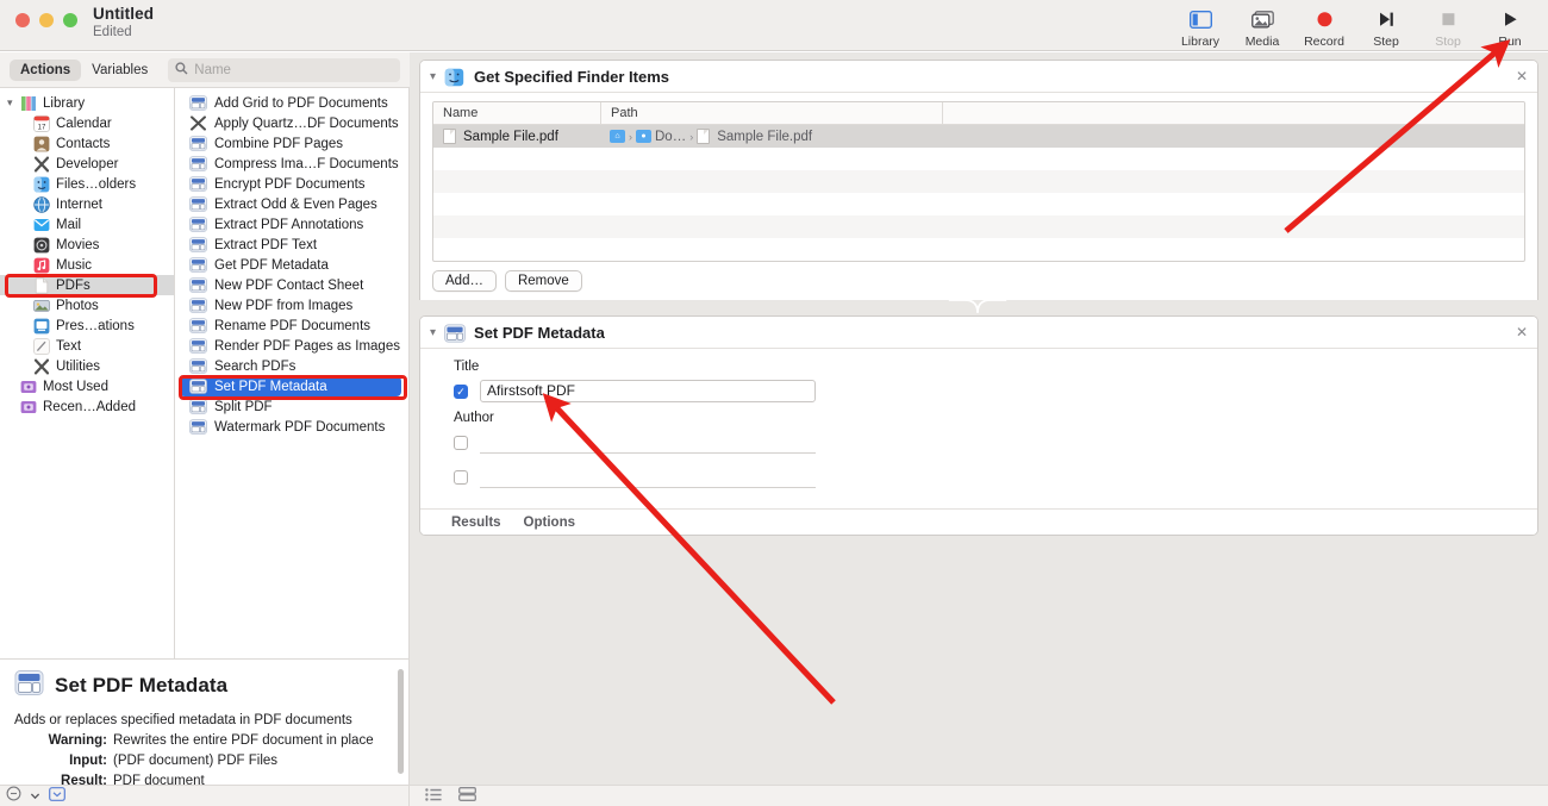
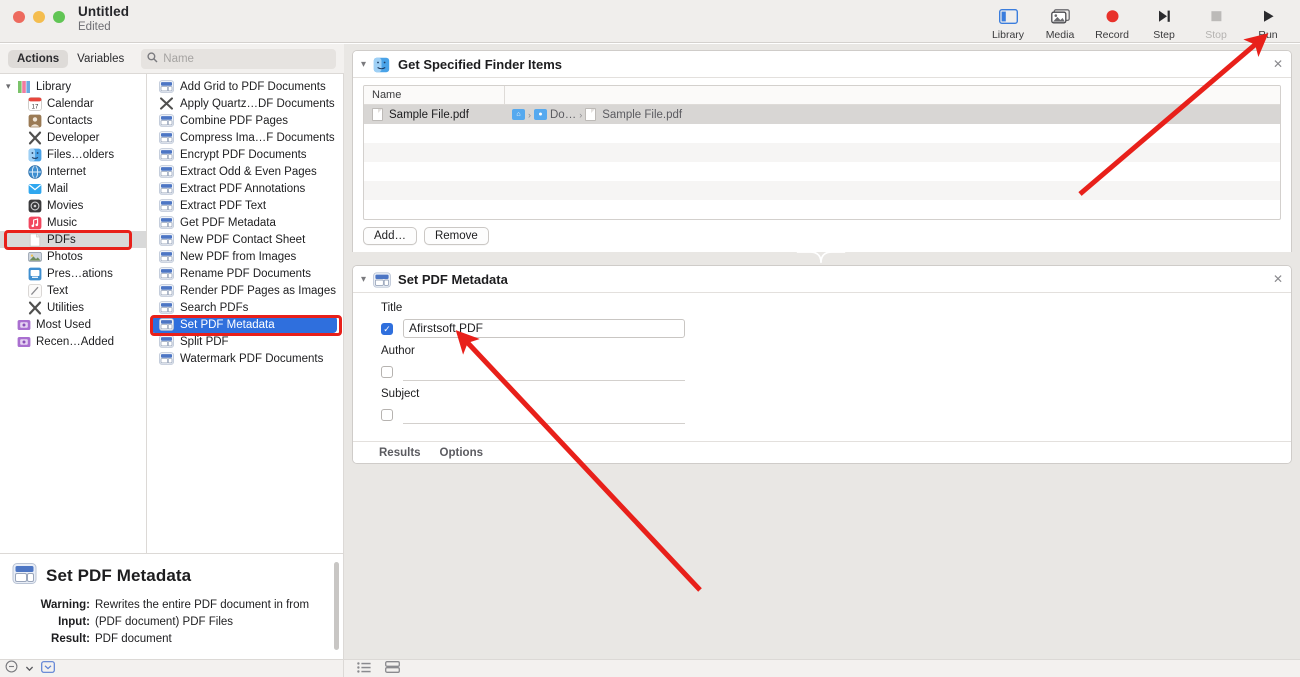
  Untitled
  Edited
  Library
  Media
  Record
  Step
  Stop
  Run
  Actions
  Variables
  Name
  ▾
  Library
  Calendar
  Contacts
  Developer
  Files…olders
  Internet
  Mail
  Movies
  Music
  PDFs
  Photos
  Pres…ations
  Text
  Utilities
  Most Used
  Recen…Added
  Add Grid to PDF Documents
  Apply Quartz…DF Documents
  Combine PDF Pages
  Compress Ima…F Documents
  Encrypt PDF Documents
  Extract Odd & Even Pages
  Extract PDF Annotations
  Extract PDF Text
  Get PDF Metadata
  New PDF Contact Sheet
  New PDF from Images
  Rename PDF Documents
  Render PDF Pages as Images
  Search PDFs
  Set PDF Metadata
  Split PDF
  Watermark PDF Documents
  Set PDF Metadata
- Adds or replaces specified metadata in PDF documents
  Warning:
- Rewrites the entire PDF document in place
+ Rewrites the entire PDF document in from
  Input:
  (PDF document) PDF Files
  Result:
  PDF document
  ▾
  Get Specified Finder Items
  ✕
  Name
- Path
  Sample File.pdf
  ›
  Do…
  ›
  Sample File.pdf
  Add…
  Remove
  ▾
  Set PDF Metadata
  ✕
  Title
  ✓
  Afirstsoft PDF
  Author
+ Subject
  Results
  Options
